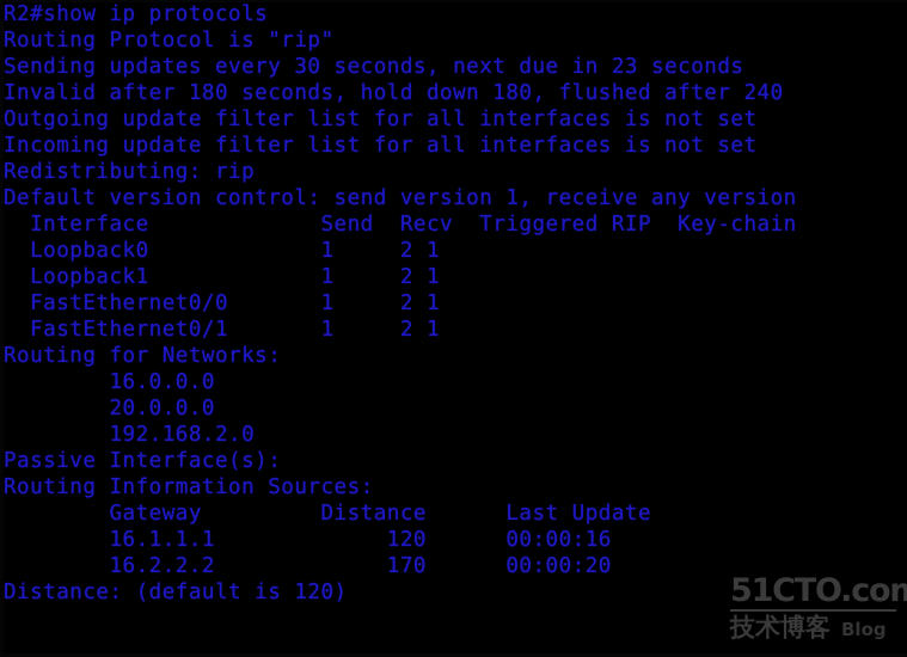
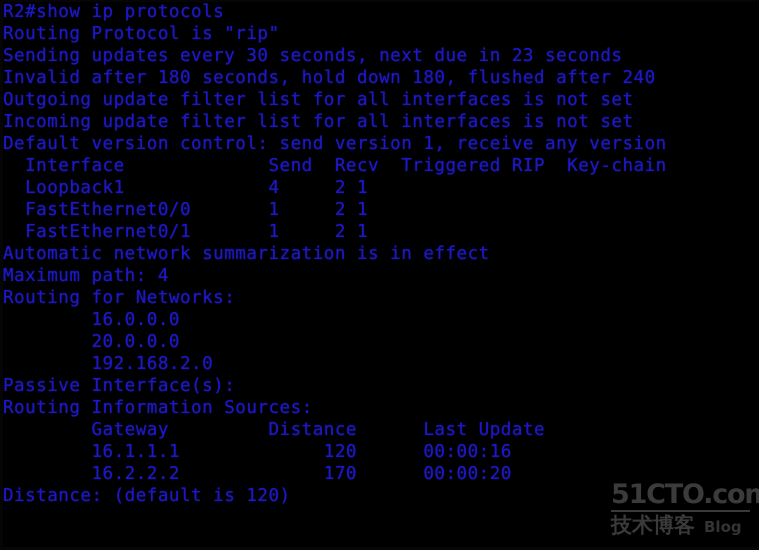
  R2#show ip protocols
  Routing Protocol is "rip"
  Sending updates every 30 seconds, next due in 23 seconds
  Invalid after 180 seconds, hold down 180, flushed after 240
  Outgoing update filter list for all interfaces is not set
  Incoming update filter list for all interfaces is not set
- Redistributing: rip
  Default version control: send version 1, receive any version
  Interface Send Recv Triggered RIP Key-chain
- Loopback0 1 2 1
- Loopback1 1 2 1
+ Loopback1 4 2 1
  FastEthernet0/0 1 2 1
  FastEthernet0/1 1 2 1
+ Automatic network summarization is in effect
+ Maximum path: 4
  Routing for Networks:
  16.0.0.0
  20.0.0.0
  192.168.2.0
  Passive Interface(s):
  Routing Information Sources:
  Gateway Distance Last Update
  16.1.1.1 120 00:00:16
  16.2.2.2 170 00:00:20
  Distance: (default is 120)
  51CTO.com
  技术博客
  Blog
